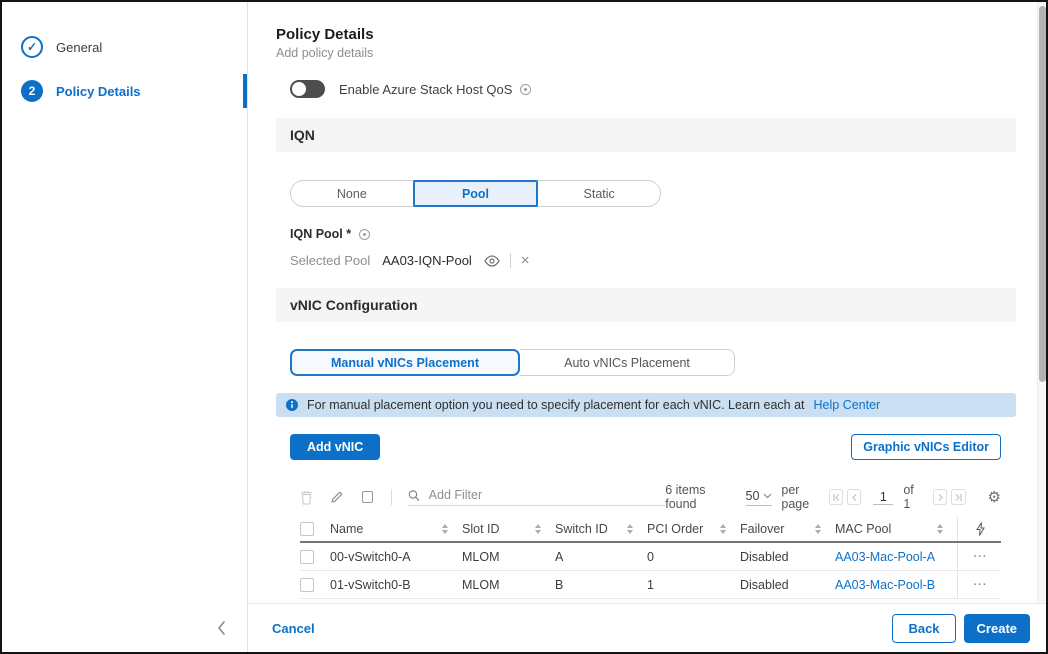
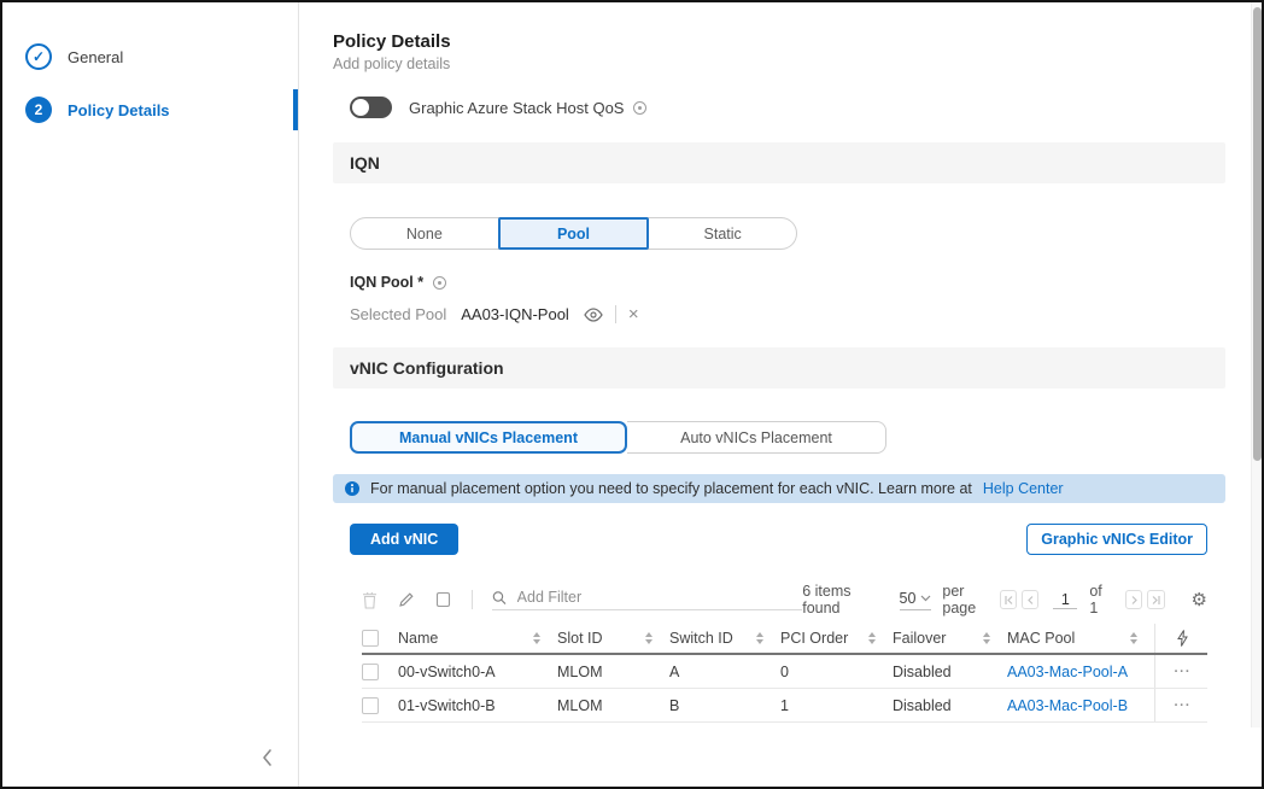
  ✓
  General
  2
  Policy Details
  Policy Details
  Add policy details
- Enable Azure Stack Host QoS
+ Graphic Azure Stack Host QoS
  IQN
  None
  Pool
  Static
  IQN Pool *
  Selected Pool
  AA03-IQN-Pool
  ×
  vNIC Configuration
  Manual vNICs Placement
  Auto vNICs Placement
- For manual placement option you need to specify placement for each vNIC. Learn each at
+ For manual placement option you need to specify placement for each vNIC. Learn more at
  Help Center
  Add vNIC
  Graphic vNICs Editor
  Add Filter
  6 items found
  50
  per page
  1
  of 1
  ⚙
  Name
  Slot ID
  Switch ID
  PCI Order
  Failover
  MAC Pool
  00-vSwitch0-A
  MLOM
  A
  0
  Disabled
  AA03-Mac-Pool-A
  ···
  01-vSwitch0-B
  MLOM
  B
  1
  Disabled
  AA03-Mac-Pool-B
  ···
- Cancel
- Back
- Create
